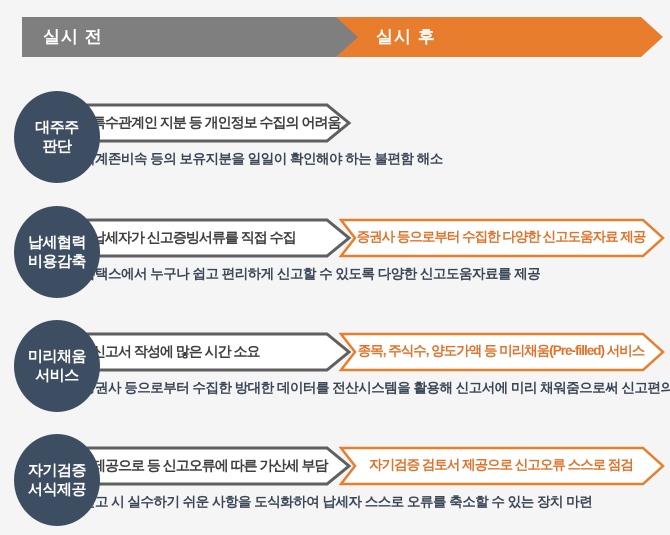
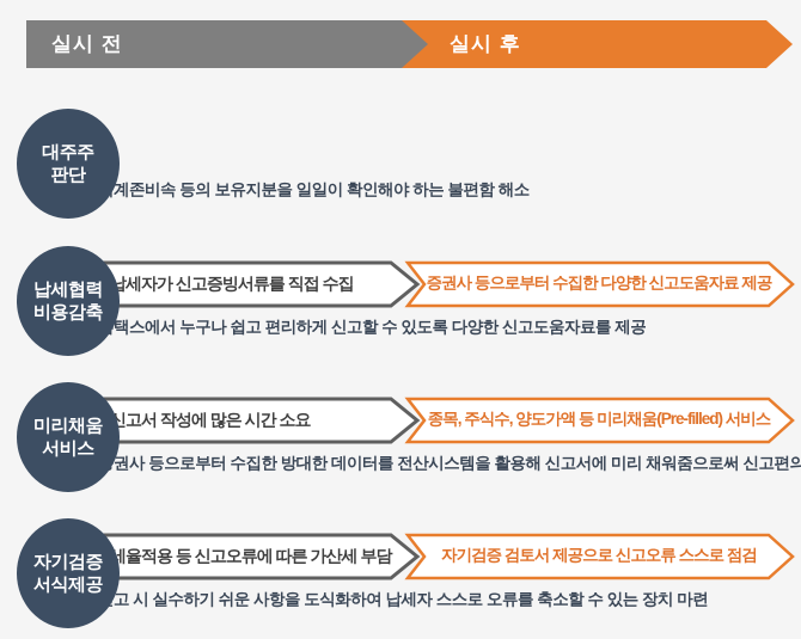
  실시 전
  실시 후
  대주주
  판단
- 특수관계인 지분 등 개인정보 수집의 어려움
  계존비속 등의 보유지분을 일일이 확인해야 하는 불편함 해소
  납세협력
  비용감축
  납세자가 신고증빙서류를 직접 수집
  증권사 등으로부터 수집한 다양한 신고도움자료 제공
  택스에서 누구나 쉽고 편리하게 신고할 수 있도록 다양한 신고도움자료를 제공
  미리채움
  서비스
  신고서 작성에 많은 시간 소요
  종목, 주식수, 양도가액 등 미리채움(Pre-filled) 서비스
  권사 등으로부터 수집한 방대한 데이터를 전산시스템을 활용해 신고서에 미리 채워줌으로써 신고편의
  자기검증
  서식제공
- 제공으로 등 신고오류에 따른 가산세 부담
+ 세율적용 등 신고오류에 따른 가산세 부담
  자기검증 검토서 제공으로 신고오류 스스로 점검
  고 시 실수하기 쉬운 사항을 도식화하여 납세자 스스로 오류를 축소할 수 있는 장치 마련
